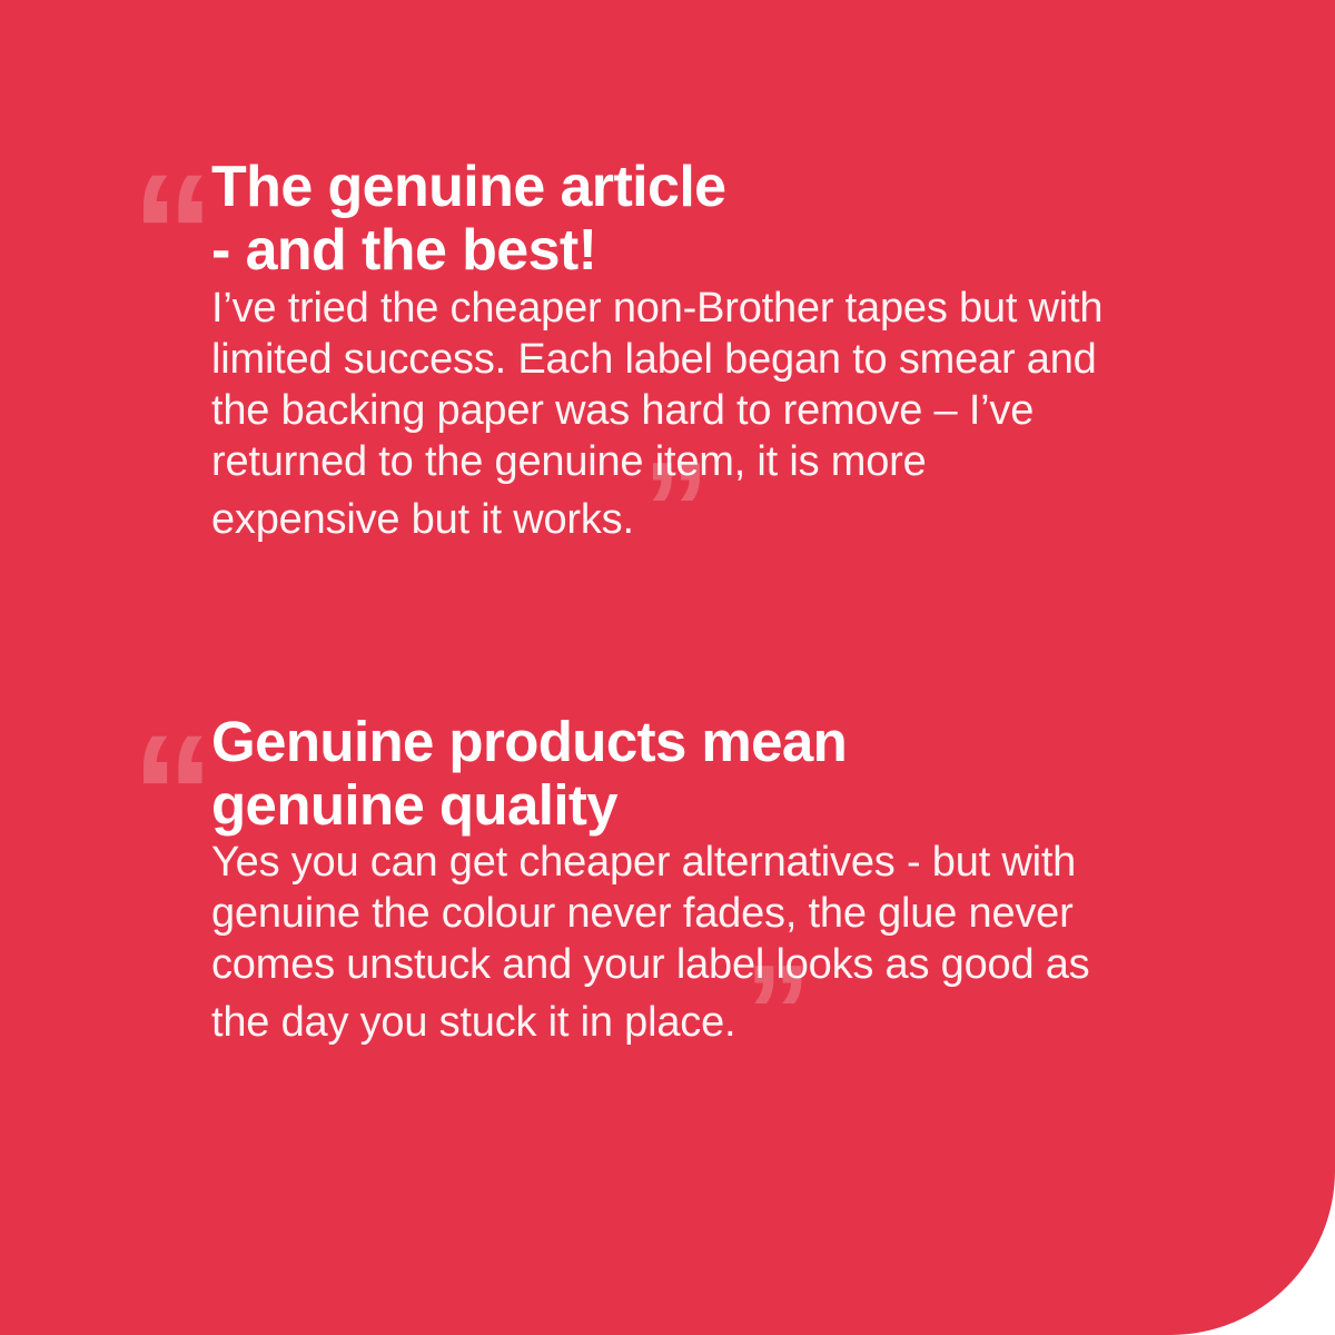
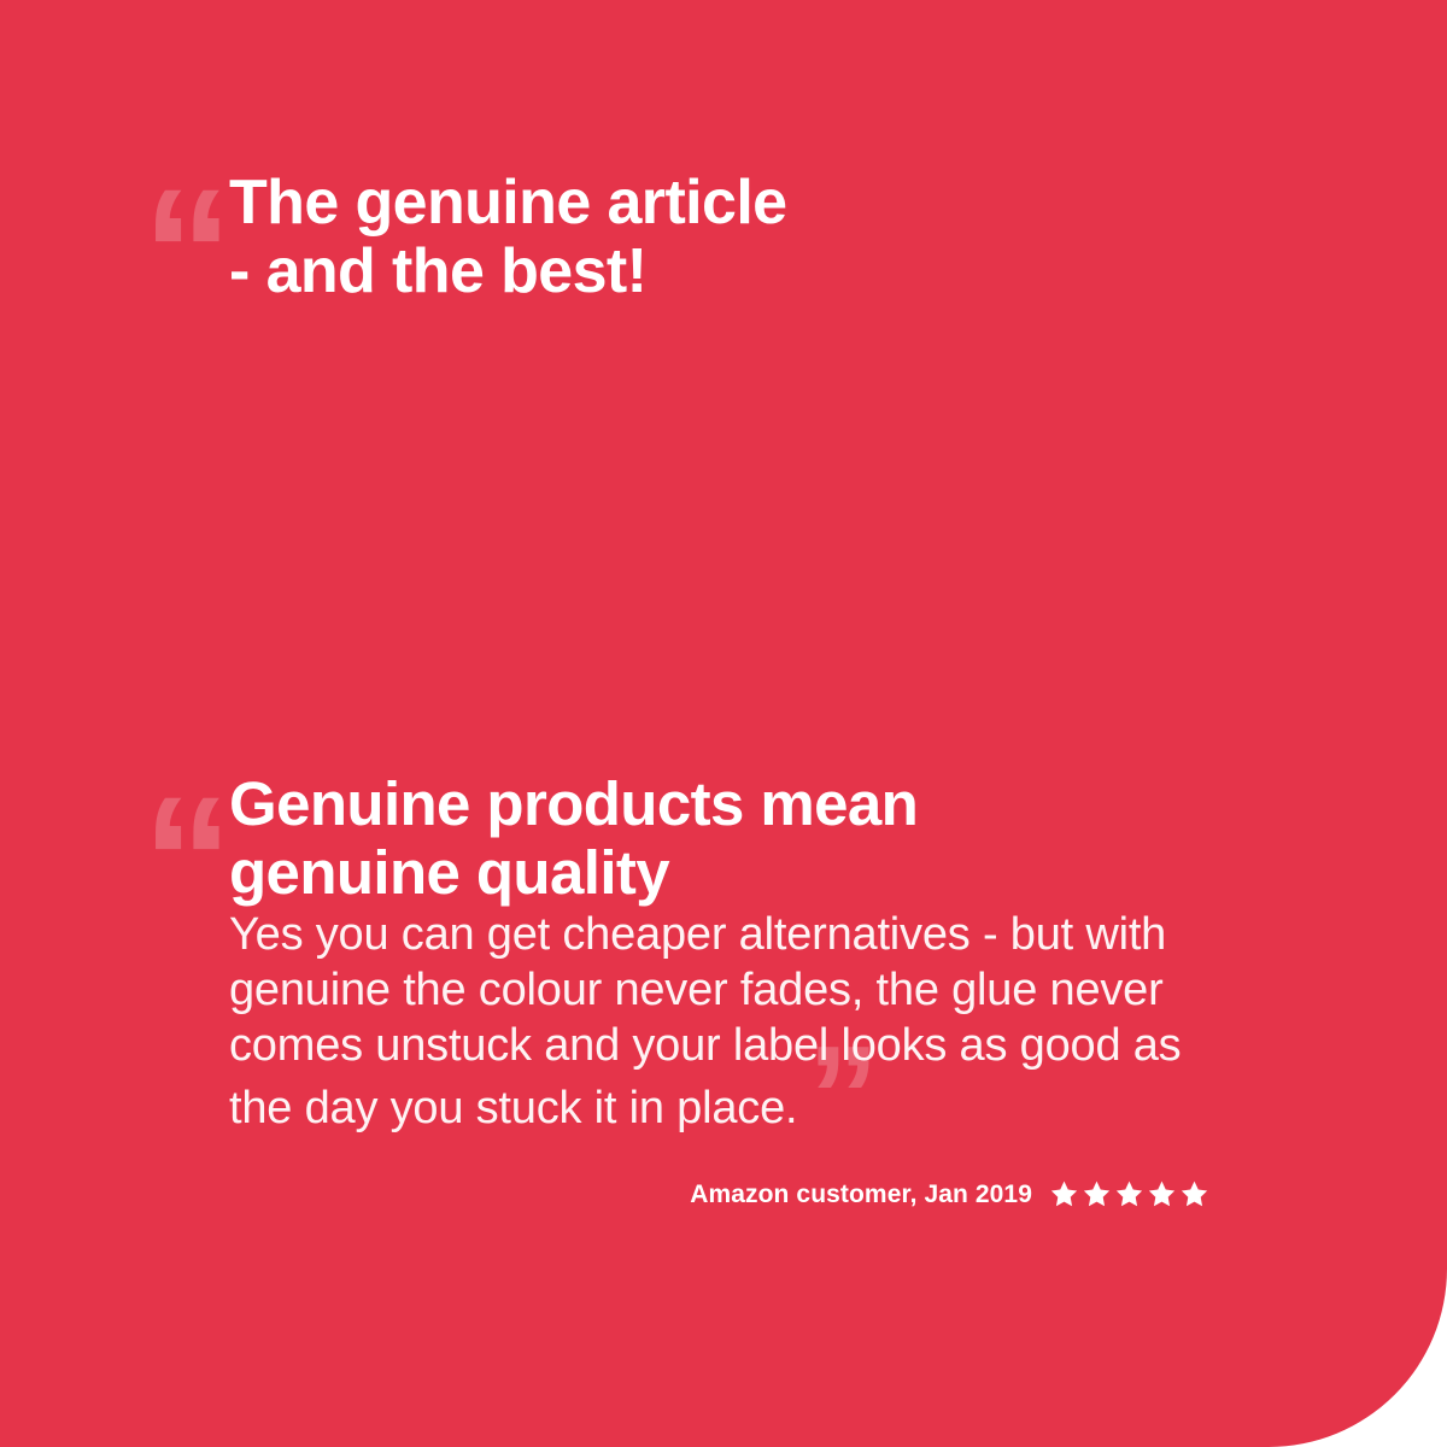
  “
  The genuine article
  - and the best!
- I’ve tried the cheaper non-Brother tapes but with limited success. Each label began to smear and the backing paper was hard to remove – I’ve returned to the genuine item, it is more expensive but it works. ”
  “
  Genuine products mean
  genuine quality
  Yes you can get cheaper alternatives - but with genuine the colour never fades, the glue never comes unstuck and your label looks as good as the day you stuck it in place. ”
+ Amazon customer, Jan 2019
